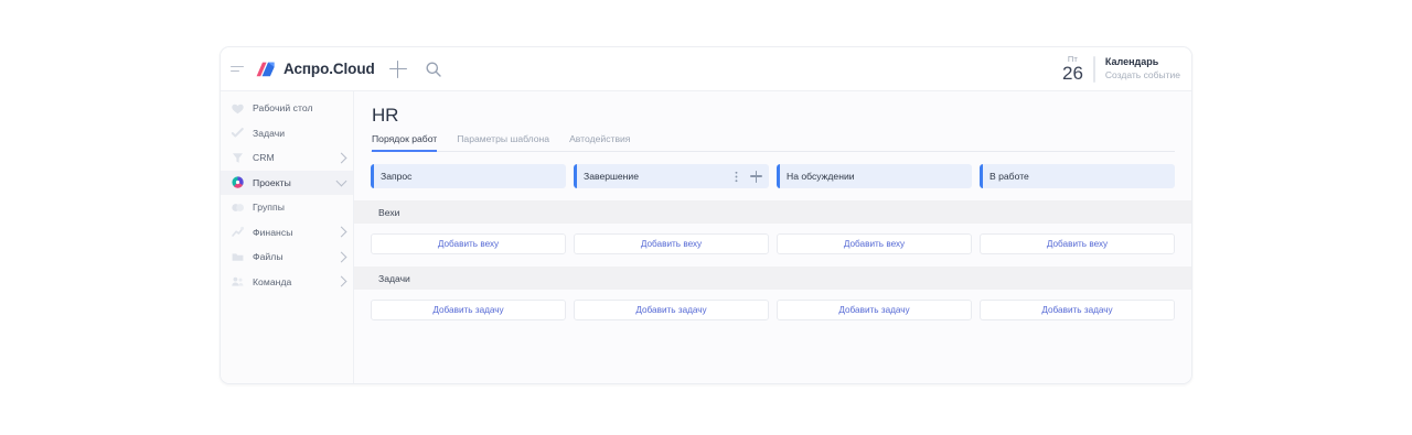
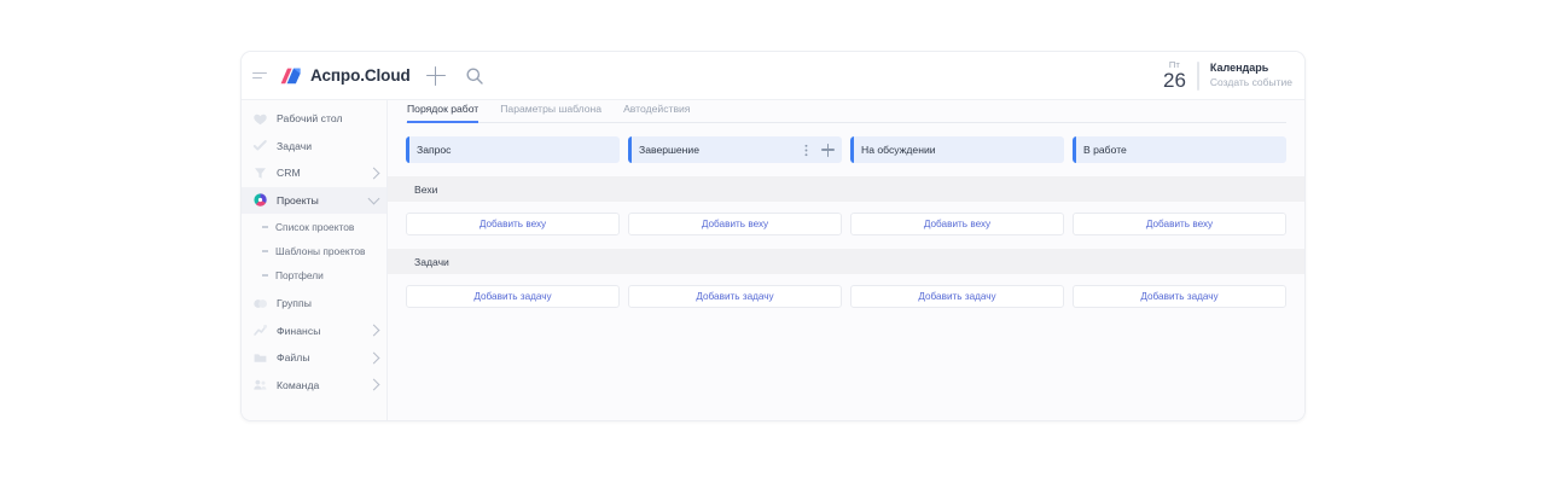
  Аспро.Cloud
  Пт
  26
  Календарь
  Создать событие
  Рабочий стол
  Задачи
  CRM
  Проекты
+ Список проектов
+ Шаблоны проектов
+ Портфели
  Группы
  Финансы
  Файлы
  Команда
- HR
  Порядок работ
  Параметры шаблона
  Автодействия
  Запрос
  Завершение
  На обсуждении
  В работе
  Вехи
  Добавить веху
  Добавить веху
  Добавить веху
  Добавить веху
  Задачи
  Добавить задачу
  Добавить задачу
  Добавить задачу
  Добавить задачу
